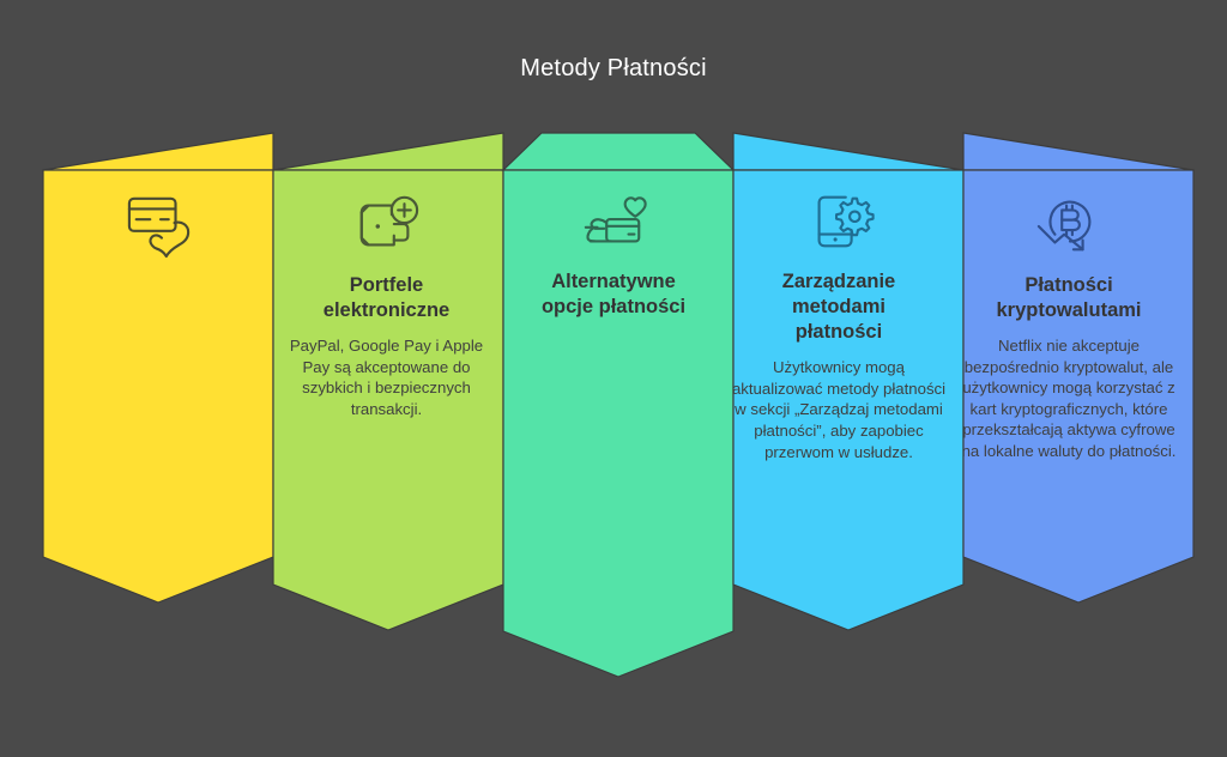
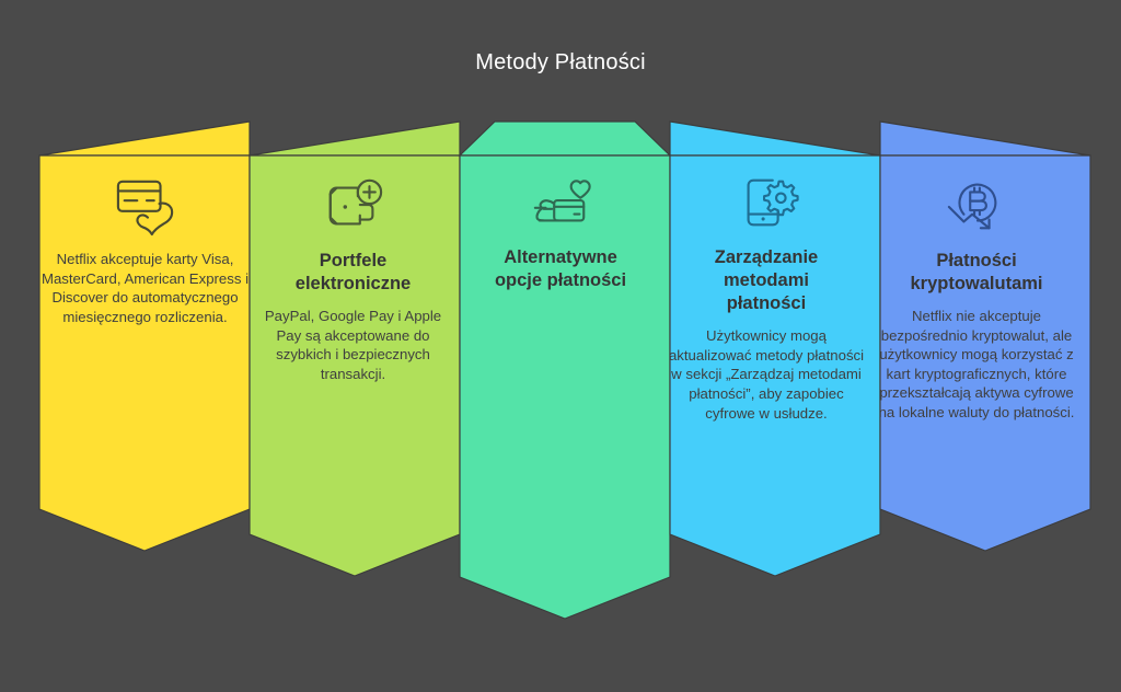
  Metody Płatności
+ Netflix akceptuje karty Visa, MasterCard, American Express i Discover do automatycznego miesięcznego rozliczenia.
  Portfele
  elektroniczne
  PayPal, Google Pay i Apple Pay są akceptowane do szybkich i bezpiecznych transakcji.
  Alternatywne
  opcje płatności
  Zarządzanie
  metodami
  płatności
- Użytkownicy mogą aktualizować metody płatności w sekcji „Zarządzaj metodami płatności”, aby zapobiec przerwom w usłudze.
+ Użytkownicy mogą aktualizować metody płatności w sekcji „Zarządzaj metodami płatności”, aby zapobiec cyfrowe w usłudze.
  Płatności
  kryptowalutami
  Netflix nie akceptuje bezpośrednio kryptowalut, ale użytkownicy mogą korzystać z kart kryptograficznych, które przekształcają aktywa cyfrowe na lokalne waluty do płatności.
